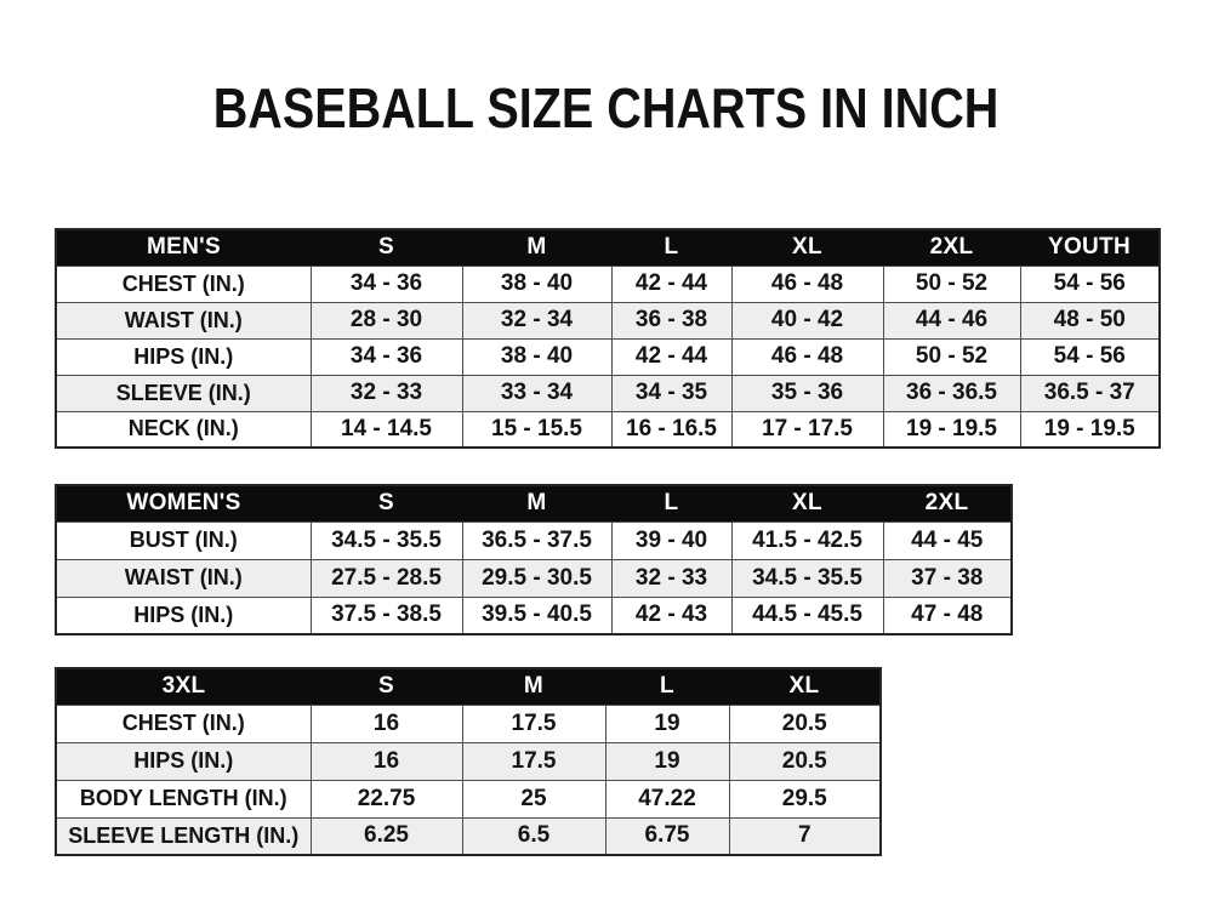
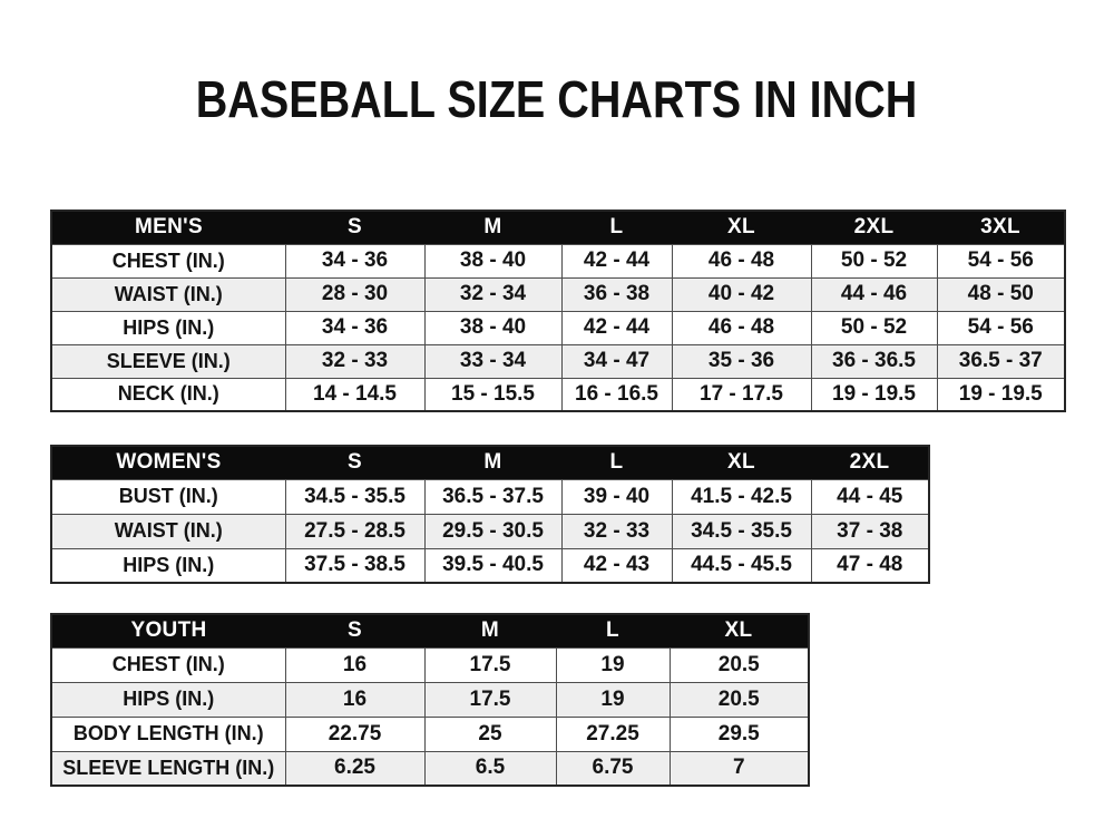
  BASEBALL SIZE CHARTS IN INCH
- MEN'S	S	M	L	XL	2XL	YOUTH
+ MEN'S	S	M	L	XL	2XL	3XL
  CHEST (IN.)	34 - 36	38 - 40	42 - 44	46 - 48	50 - 52	54 - 56
  WAIST (IN.)	28 - 30	32 - 34	36 - 38	40 - 42	44 - 46	48 - 50
  HIPS (IN.)	34 - 36	38 - 40	42 - 44	46 - 48	50 - 52	54 - 56
- SLEEVE (IN.)	32 - 33	33 - 34	34 - 35	35 - 36	36 - 36.5	36.5 - 37
+ SLEEVE (IN.)	32 - 33	33 - 34	34 - 47	35 - 36	36 - 36.5	36.5 - 37
  NECK (IN.)	14 - 14.5	15 - 15.5	16 - 16.5	17 - 17.5	19 - 19.5	19 - 19.5
  WOMEN'S	S	M	L	XL	2XL
  BUST (IN.)	34.5 - 35.5	36.5 - 37.5	39 - 40	41.5 - 42.5	44 - 45
  WAIST (IN.)	27.5 - 28.5	29.5 - 30.5	32 - 33	34.5 - 35.5	37 - 38
  HIPS (IN.)	37.5 - 38.5	39.5 - 40.5	42 - 43	44.5 - 45.5	47 - 48
- 3XL	S	M	L	XL
+ YOUTH	S	M	L	XL
  CHEST (IN.)	16	17.5	19	20.5
  HIPS (IN.)	16	17.5	19	20.5
- BODY LENGTH (IN.)	22.75	25	47.22	29.5
+ BODY LENGTH (IN.)	22.75	25	27.25	29.5
  SLEEVE LENGTH (IN.)	6.25	6.5	6.75	7
